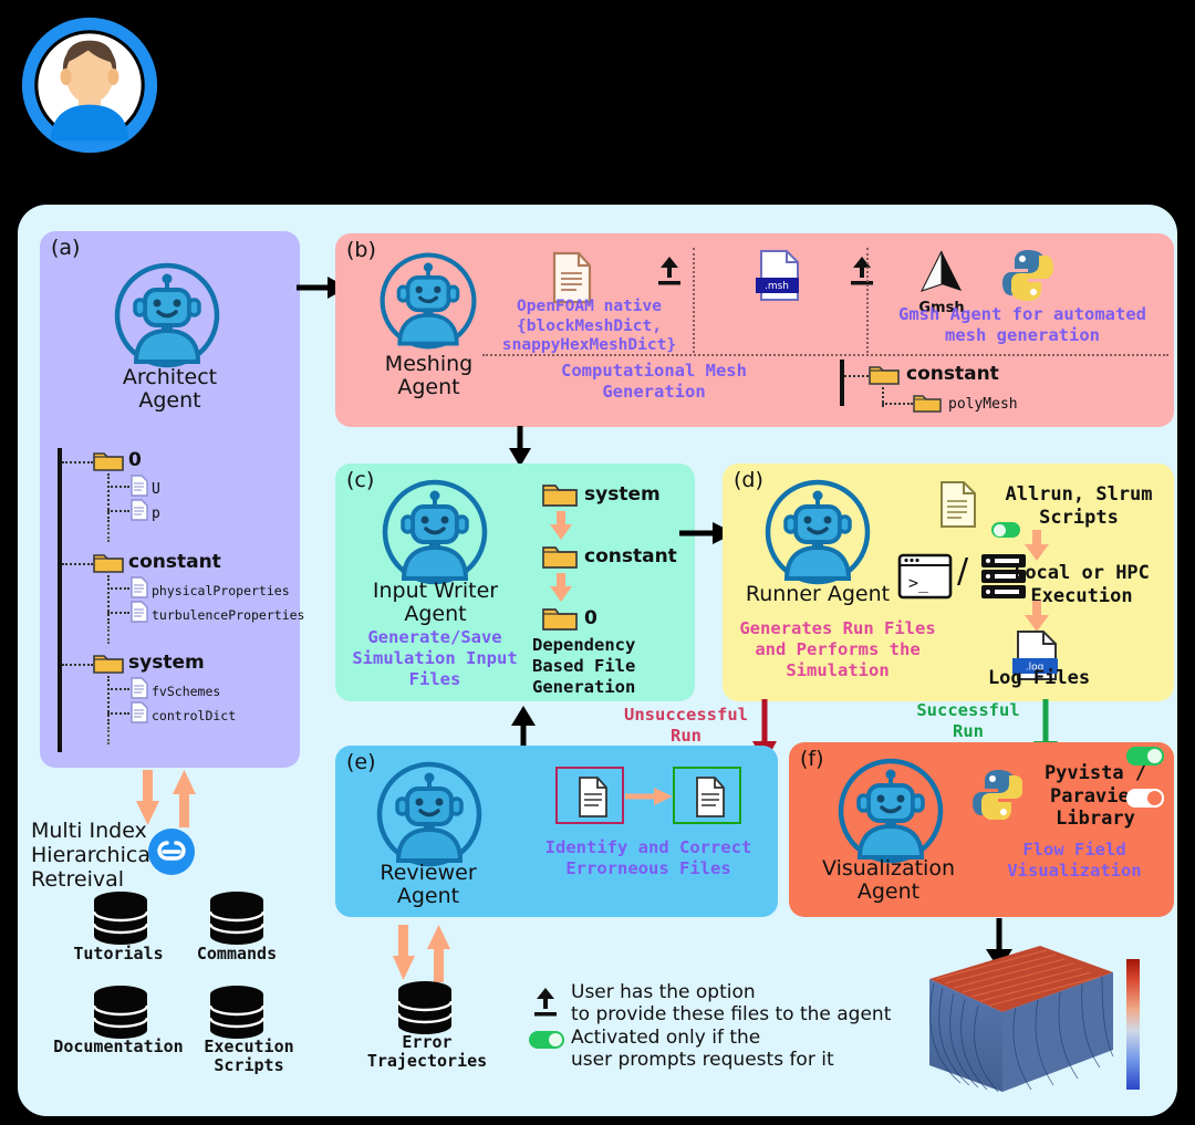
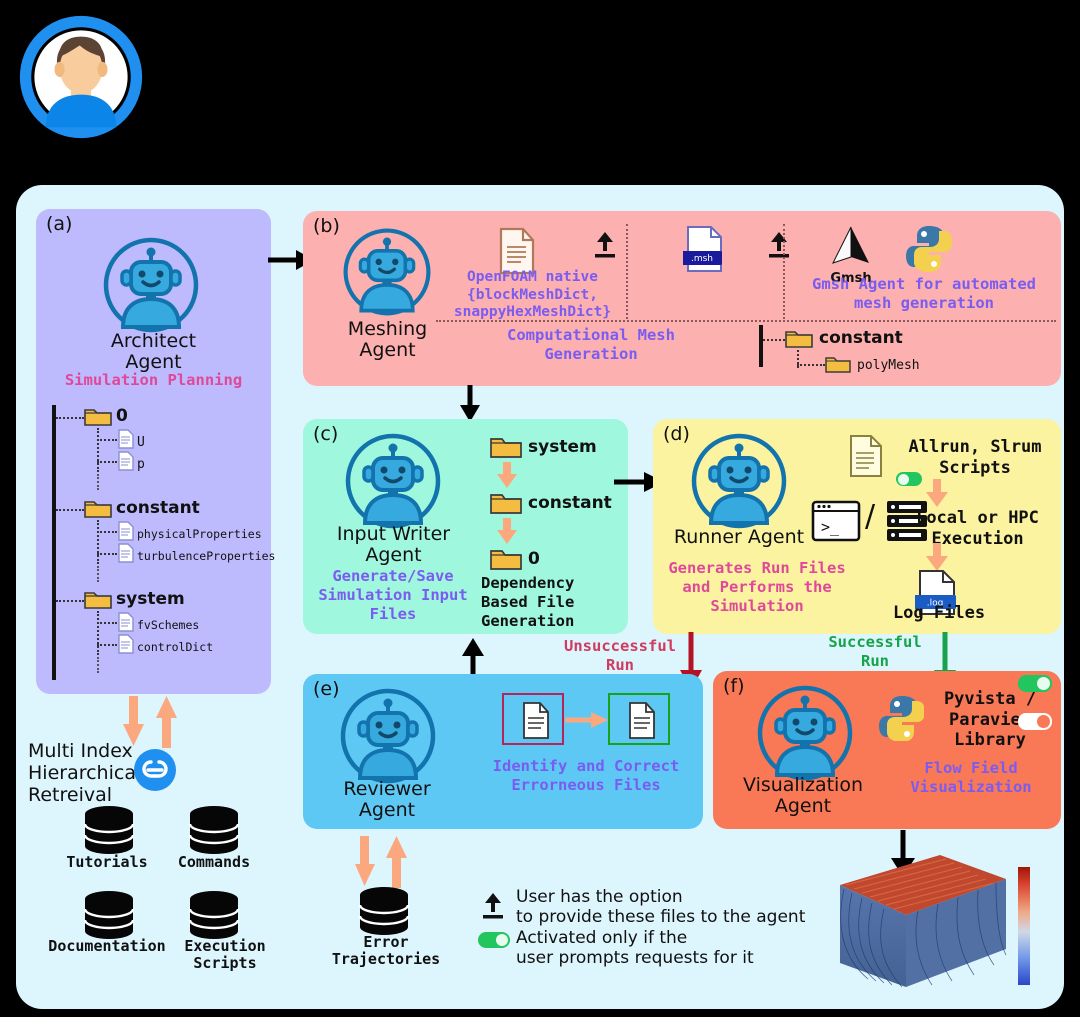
  (a)
  Architect
  Agent
+ Simulation Planning
  0
  U
  p
  constant
  physicalProperties
  turbulenceProperties
  system
  fvSchemes
  controlDict
  (b)
  Meshing
  Agent
  OpenFOAM native
  {blockMeshDict,
  snappyHexMeshDict}
  .msh
  Gmsh
  Gmsh Agent for automated
  mesh generation
  Computational Mesh
  Generation
  constant
  polyMesh
  (c)
  Input Writer
  Agent
  Generate/Save
  Simulation Input
  Files
  system
  constant
  0
  Dependency
  Based File
  Generation
  (d)
  Runner Agent
  Generates Run Files
  and Performs the
  Simulation
  Allrun, Slrum
  Scripts
  >_
  /
  Local or HPC
  Execution
  .log
  Log Files
  Unsuccessful
  Run
  Successful
  Run
  (e)
  Reviewer
  Agent
  Identify and Correct
  Errorneous Files
  (f)
  Visualization
  Agent
  Pyvista /
  Paravie
  Library
  Flow Field
  Visualization
  Multi Index
  Hierarchica
  Retreival
  Tutorials
  Commands
  Documentation
  Execution
  Scripts
  Error
  Trajectories
  User has the option
  to provide these files to the agent
  Activated only if the
  user prompts requests for it
